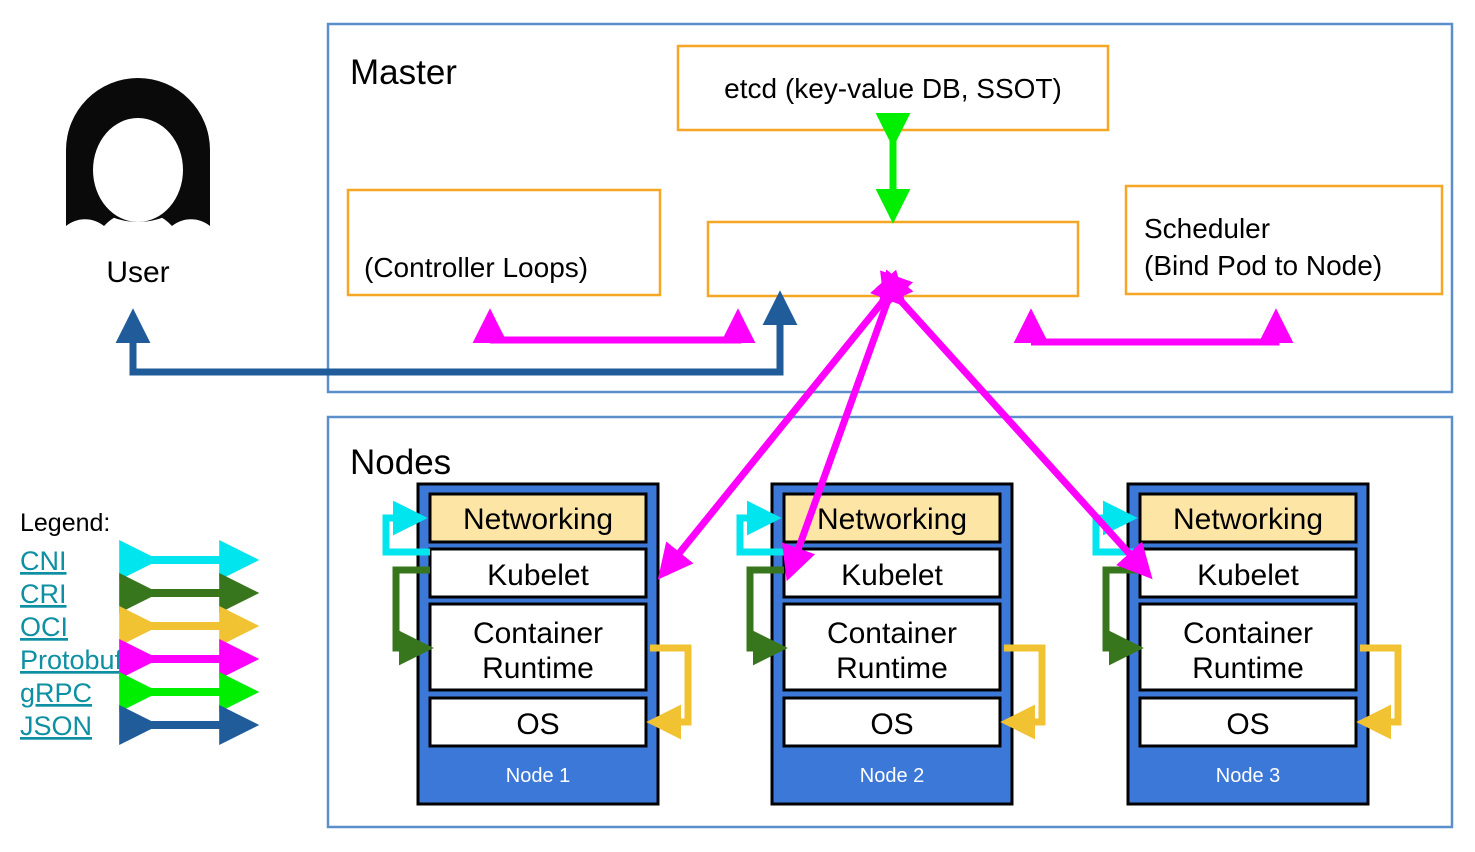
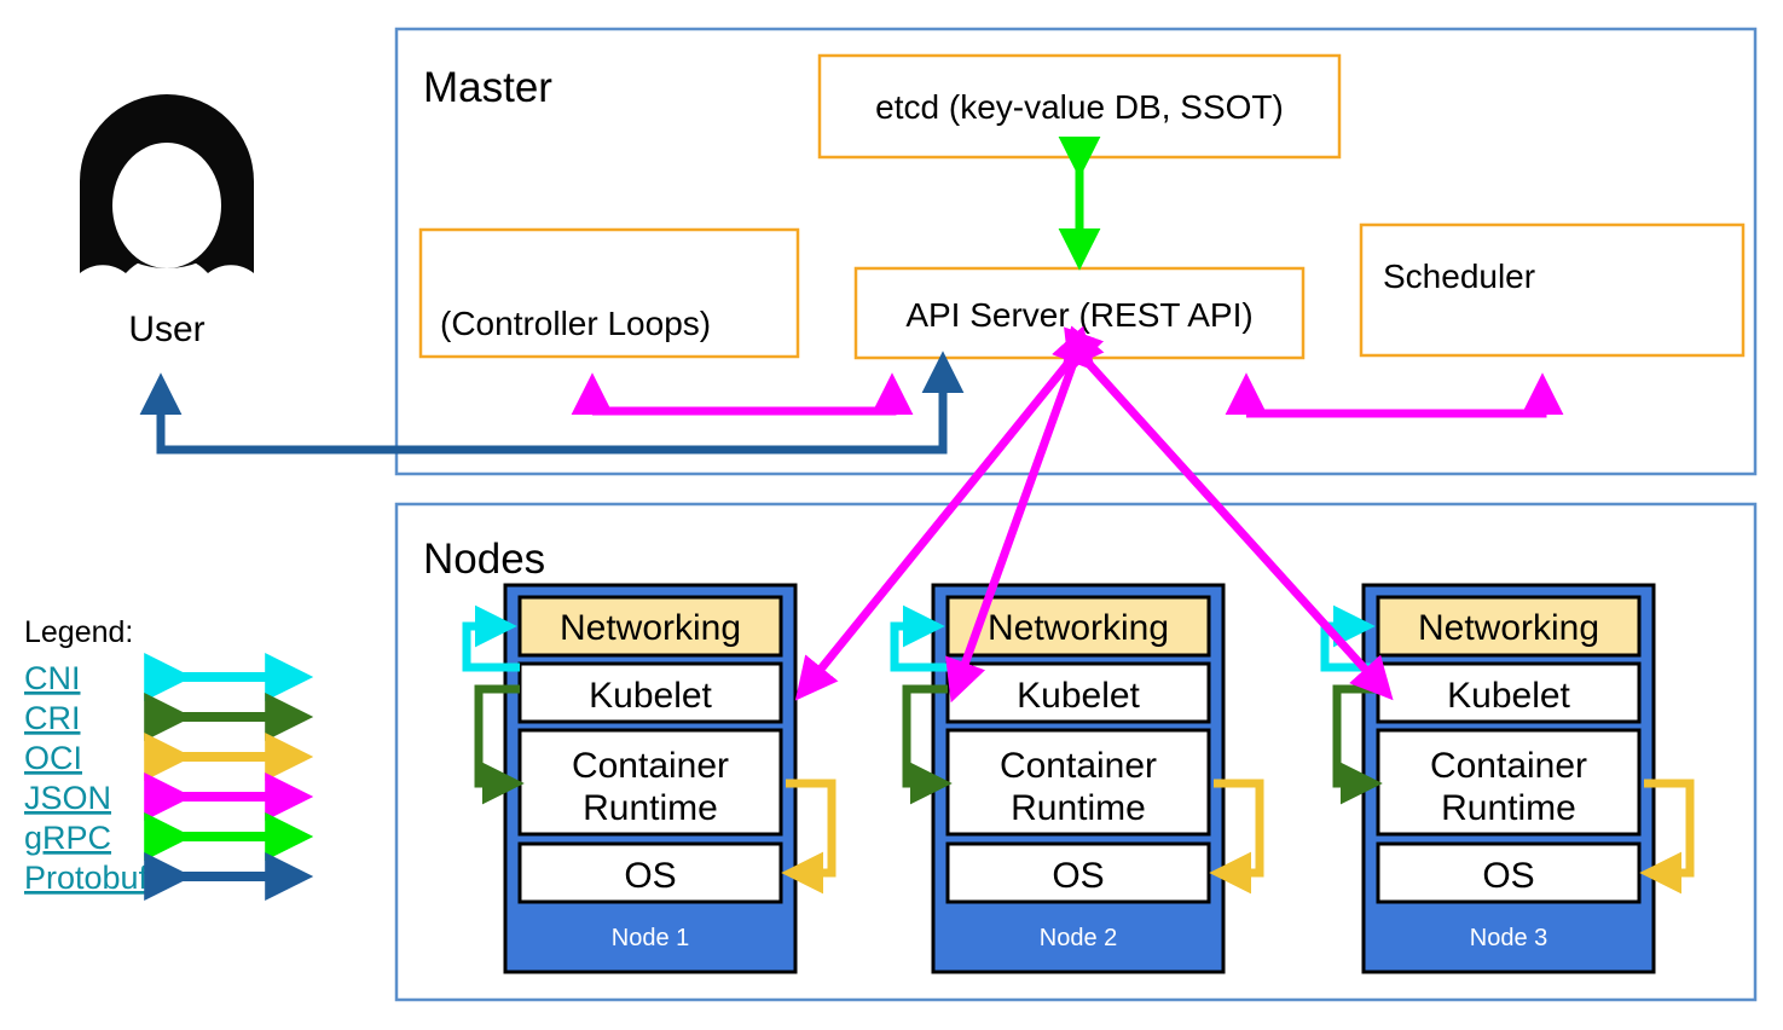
  User
  Master
  etcd (key-value DB, SSOT)
  (Controller Loops)
+ API Server (REST API)
  Scheduler
- (Bind Pod to Node)
  Nodes
  Networking
  Kubelet
  Container
  Runtime
  OS
  Node 1
  Networking
  Kubelet
  Container
  Runtime
  OS
  Node 2
  Networking
  Kubelet
  Container
  Runtime
  OS
  Node 3
  Legend:
  CNI
  CRI
  OCI
- Protobuf
+ JSON
  gRPC
- JSON
+ Protobuf
